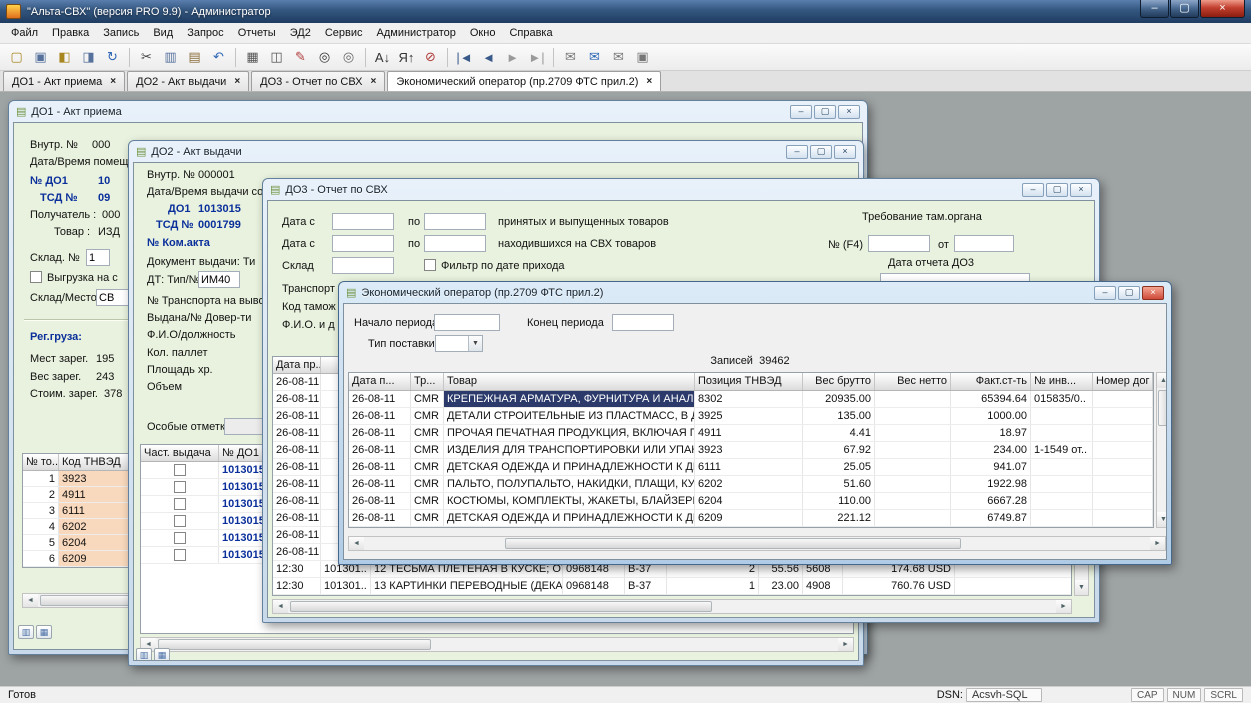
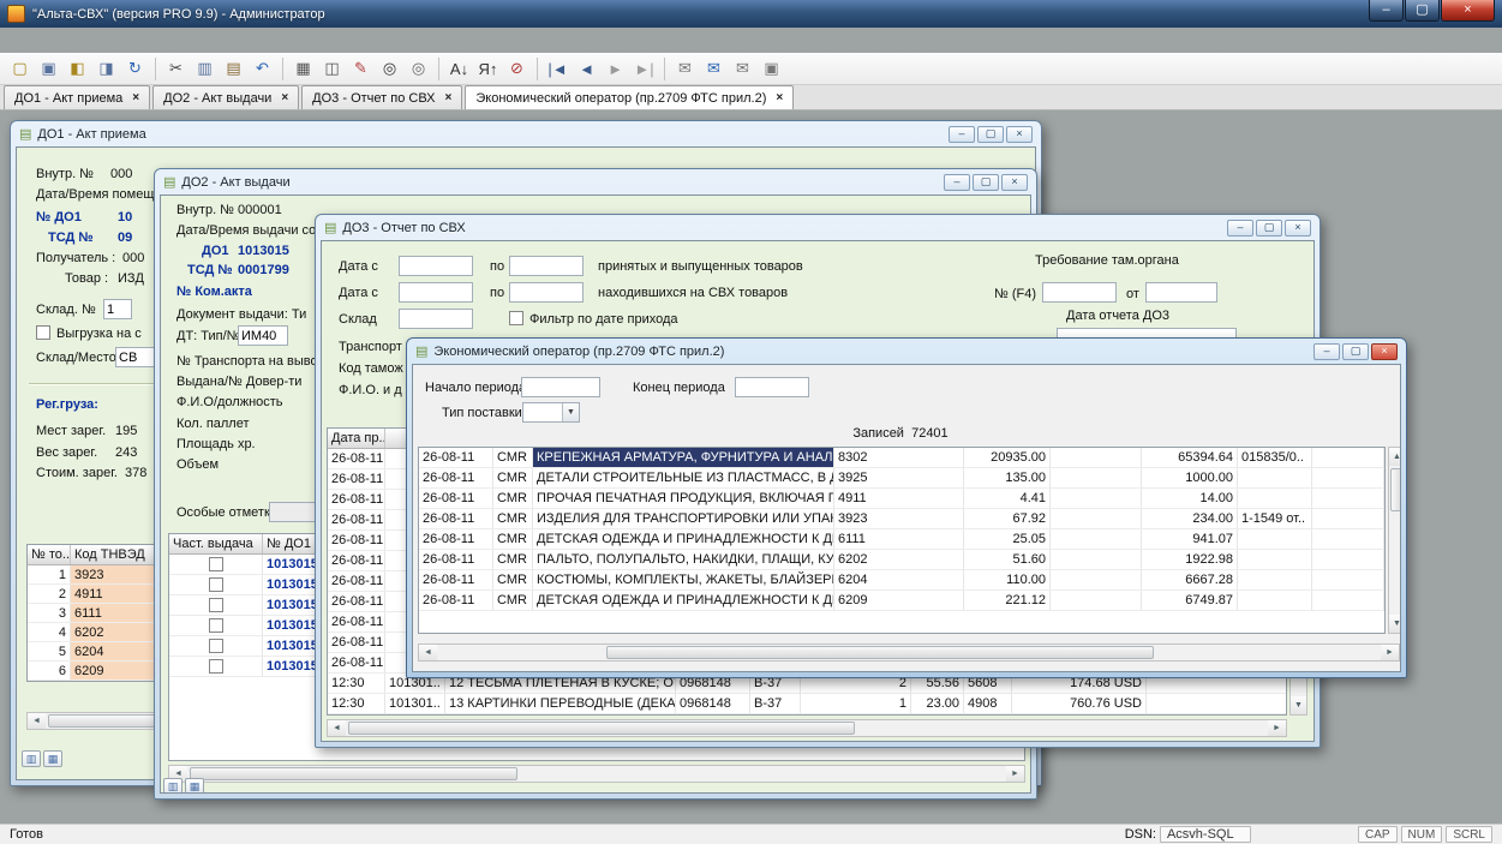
  "Альта-СВХ" (версия PRO 9.9) - Администратор
  –
  ▢
  ×
- Файл
- Правка
- Запись
- Вид
- Запрос
- Отчеты
- ЭД2
- Сервис
- Администратор
- Окно
- Справка
  ▢
  ▣
  ◧
  ◨
  ↻
  ✂
  ▥
  ▤
  ↶
  ▦
  ◫
  ✎
  ◎
  ◎
  А↓
  Я↑
  ⊘
  |◄
  ◄
  ►
  ►|
  ✉
  ✉
  ✉
  ▣
  ДО1 - Акт приема
  ×
  ДО2 - Акт выдачи
  ×
  ДО3 - Отчет по СВХ
  ×
  Экономический оператор (пр.2709 ФТС прил.2)
  ×
  ▤
  ДО1 - Акт приема
  –
  ▢
  ×
  Внутр. №
  000
  Дата/Время помещ
  № ДО1
  10
  ТСД №
  09
  Получатель :
  000
  Товар :
  ИЗД
  Склад. №
  1
  Выгрузка на с
  Склад/Место
  СВ
  Рег.груза:
  Мест зарег.
  195
  Вес зарег.
  243
  Стоим. зарег.
  378
  № то..
  Код ТНВЭД
  1
  3923
  2
  4911
  3
  6111
  4
  6202
  5
  6204
  6
  6209
  ▥
  ▦
  ▤
  ДО2 - Акт выдачи
  –
  ▢
  ×
  Внутр. №
  000001
  Дата/Время выдачи со
  ДО1
  1013015
  ТСД №
  0001799
  № Ком.акта
  Документ выдачи: Ти
  ДТ: Тип/№
  ИМ40
  № Транспорта на выв
  Выдана/№ Довер-ти
  Ф.И.О/должность
  Кол. паллет
  Площадь хр.
  Объем
  Особые отметк
  Част. выдача
  № ДО1
  ▥
  ▦
  ▤
  ДО3 - Отчет по СВХ
  –
  ▢
  ×
  Дата с
  по
  принятых и выпущенных товаров
  Дата с
  по
  находившихся на СВХ товаров
  Склад
  Фильтр по дате прихода
  Транспорт
  Код тамож
  Ф.И.О. и д
  Требование там.органа
  № (F4)
  от
  Дата отчета ДО3
  Дата пр..
  26-08-11
  26-08-11
  26-08-11
  26-08-11
  26-08-11
  26-08-11
  26-08-11
  26-08-11
  26-08-11
  26-08-11
  26-08-11
  12:30
  101301..
  12 ТЕСЬМА ПЛЕТЕНАЯ В КУСКЕ; О
  0968148
  В-37
  2
  55.56
  5608
  174.68 USD
  12:30
  101301..
  13 КАРТИНКИ ПЕРЕВОДНЫЕ (ДЕКА
  0968148
  В-37
  1
  23.00
  4908
  760.76 USD
  ▤
  Экономический оператор (пр.2709 ФТС прил.2)
  –
  ▢
  ×
  Начало период
  Конец периода
  Тип поставки
- Записей 39462
+ Записей 72401
- Дата п...
- Тр...
- Товар
- Позиция ТНВЭД
- Вес брутто
- Вес нетто
- Факт.ст-ть
- № инв...
- Номер дог
  26-08-11
  КРЕПЕЖНАЯ АРМАТУРА, ФУРНИТУРА И АНАЛ
  8302
  20935.00
  65394.64
  015835/0..
  26-08-11
  СМR .
  ДЕТАЛИ СТРОИТЕЛЬНЫЕ ИЗ ПЛАСТМАСС, В Д
  3925
  135.00
  1000.00
  26-08-11
  СМR .
  ПРОЧАЯ ПЕЧАТНАЯ ПРОДУКЦИЯ, ВКЛЮЧАЯ П
  4911
  4.41
- 18.97
+ 14.00
  26-08-11
  СМR .
  ИЗДЕЛИЯ ДЛЯ ТРАНСПОРТИРОВКИ ИЛИ УПАК
  3923
  67.92
  234.00
  1-1549 от..
  26-08-11
  СМR .
  ДЕТСКАЯ ОДЕЖДА И ПРИНАДЛЕЖНОСТИ К Д
  6111
  25.05
  941.07
  26-08-11
  СМR .
  ПАЛЬТО, ПОЛУПАЛЬТО, НАКИДКИ, ПЛАЩИ, КУ
  6202
  51.60
  1922.98
  26-08-11
  СМR .
  КОСТЮМЫ, КОМПЛЕКТЫ, ЖАКЕТЫ, БЛАЙЗЕР
  6204
  110.00
  6667.28
  26-08-11
  СМR .
  ДЕТСКАЯ ОДЕЖДА И ПРИНАДЛЕЖНОСТИ К Д
  6209
  221.12
  6749.87
  Готов
  DSN:
  Acsvh-SQL
  CAP
  NUM
  SCRL
